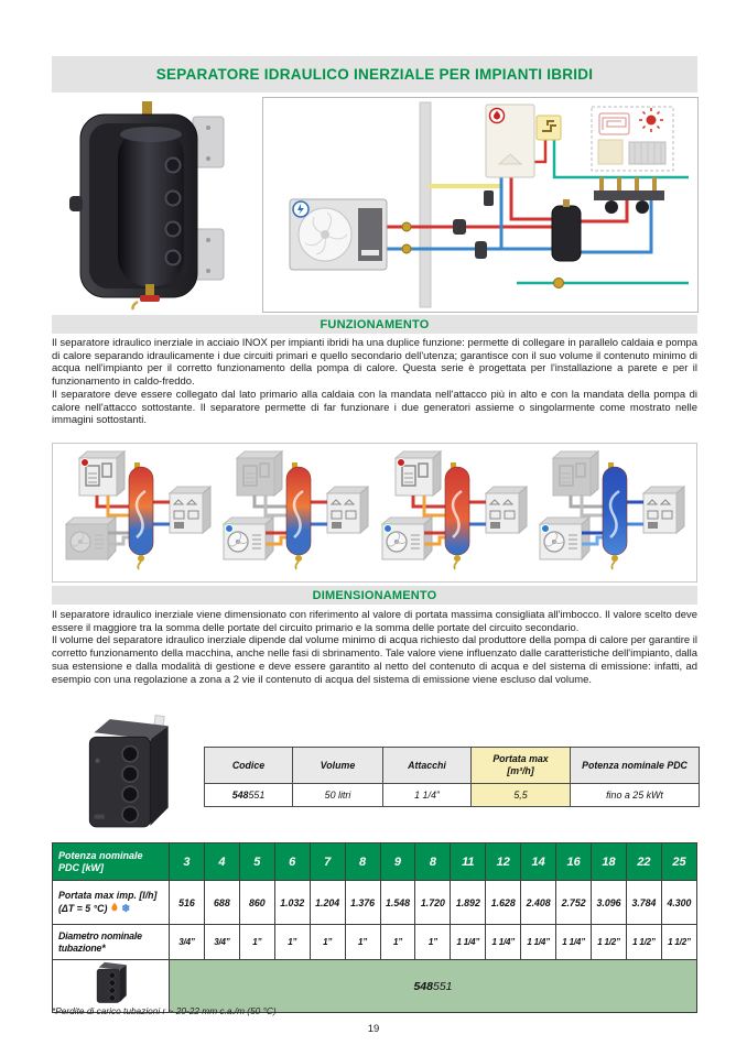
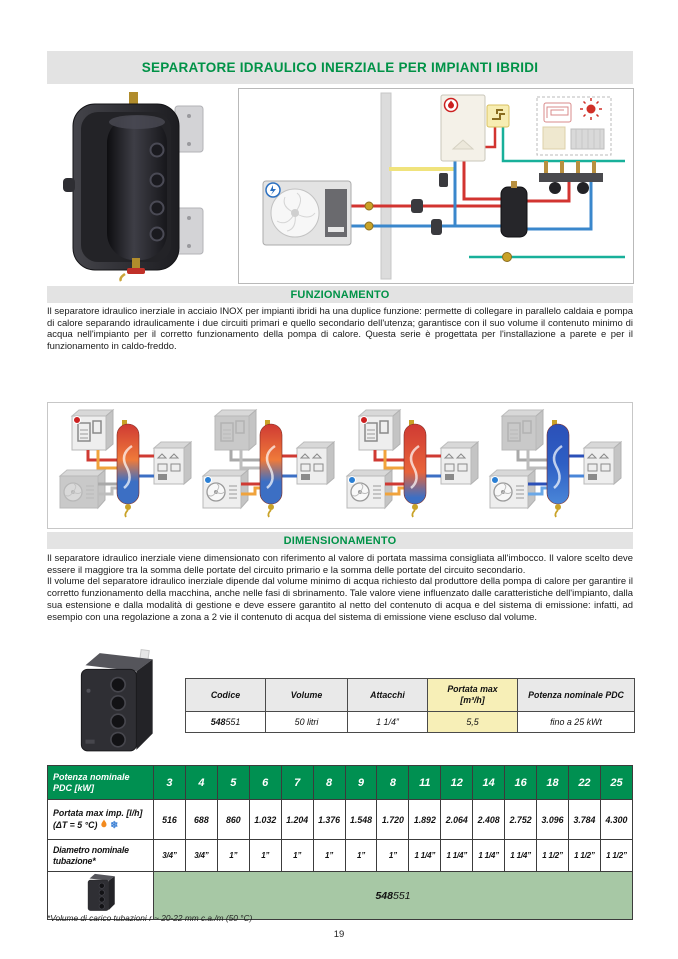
  SEPARATORE IDRAULICO INERZIALE PER IMPIANTI IBRIDI
  FUNZIONAMENTO
  Il separatore idraulico inerziale in acciaio INOX per impianti ibridi ha una duplice funzione: permette di collegare in parallelo caldaia e pompa di calore separando idraulicamente i due circuiti primari e quello secondario dell'utenza; garantisce con il suo volume il contenuto minimo di acqua nell'impianto per il corretto funzionamento della pompa di calore. Questa serie è progettata per l'installazione a parete e per il funzionamento in caldo-freddo.
- Il separatore deve essere collegato dal lato primario alla caldaia con la mandata nell'attacco più in alto e con la mandata della pompa di calore nell'attacco sottostante. Il separatore permette di far funzionare i due generatori assieme o singolarmente come mostrato nelle immagini sottostanti.
  DIMENSIONAMENTO
  Il separatore idraulico inerziale viene dimensionato con riferimento al valore di portata massima consigliata all'imbocco. Il valore scelto deve essere il maggiore tra la somma delle portate del circuito primario e la somma delle portate del circuito secondario.
  Il volume del separatore idraulico inerziale dipende dal volume minimo di acqua richiesto dal produttore della pompa di calore per garantire il corretto funzionamento della macchina, anche nelle fasi di sbrinamento. Tale valore viene influenzato dalle caratteristiche dell'impianto, dalla sua estensione e dalla modalità di gestione e deve essere garantito al netto del contenuto di acqua e del sistema di emissione: infatti, ad esempio con una regolazione a zona a 2 vie il contenuto di acqua del sistema di emissione viene escluso dal volume.
  Codice	Volume	Attacchi	Portata max [m³/h]	Potenza nominale PDC
  548551	50 litri	1 1/4”	5,5	fino a 25 kWt
  Potenza nominale PDC [kW]	3	4	5	6	7	8	9	8	11	12	14	16	18	22	25
- Portata max imp. [l/h] (ΔT = 5 °C) ❄	516	688	860	1.032	1.204	1.376	1.548	1.720	1.892	1.628	2.408	2.752	3.096	3.784	4.300
+ Portata max imp. [l/h] (ΔT = 5 °C) ❄	516	688	860	1.032	1.204	1.376	1.548	1.720	1.892	2.064	2.408	2.752	3.096	3.784	4.300
  Diametro nominale tubazione*	3/4”	3/4”	1”	1”	1”	1”	1”	1”	1 1/4”	1 1/4”	1 1/4”	1 1/4”	1 1/2”	1 1/2”	1 1/2”
  	548551
- *Perdite di carico tubazioni r ~ 20-22 mm c.a./m (50 °C)
+ *Volume di carico tubazioni r ~ 20-22 mm c.a./m (50 °C)
  19
